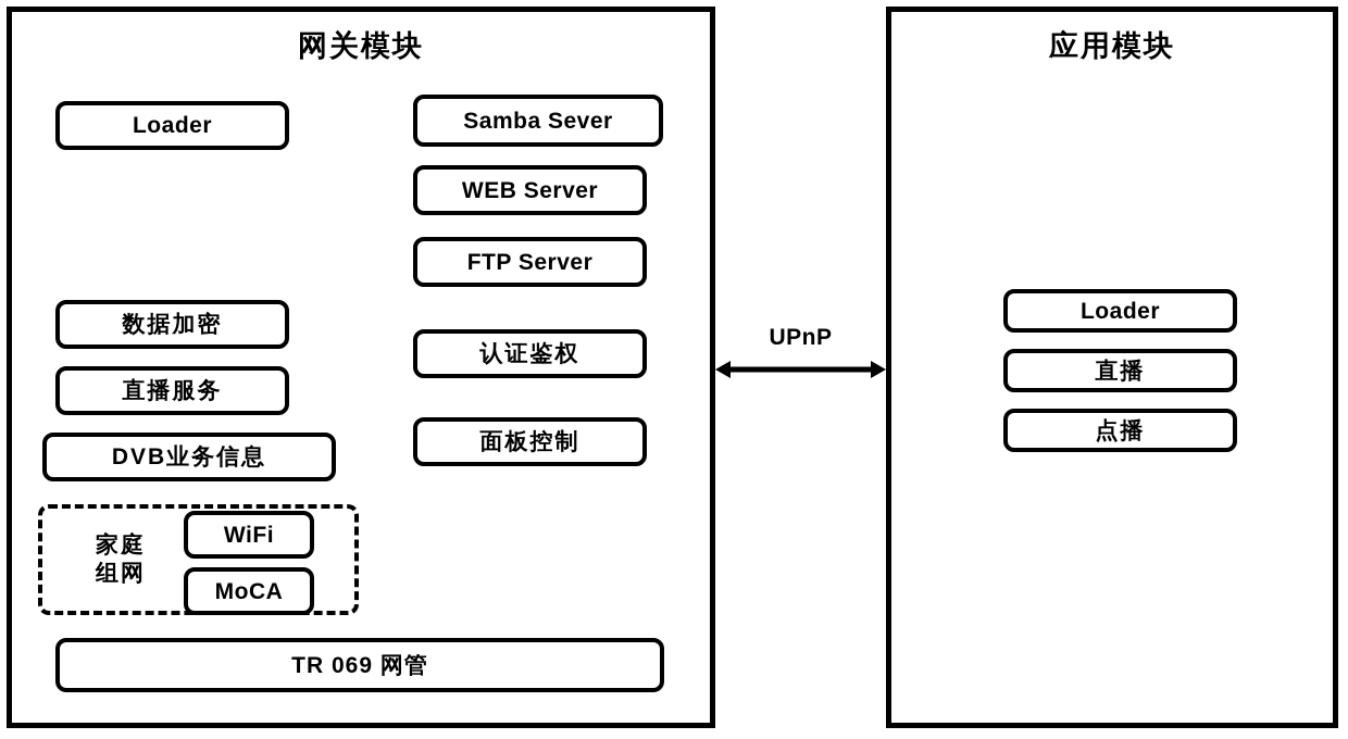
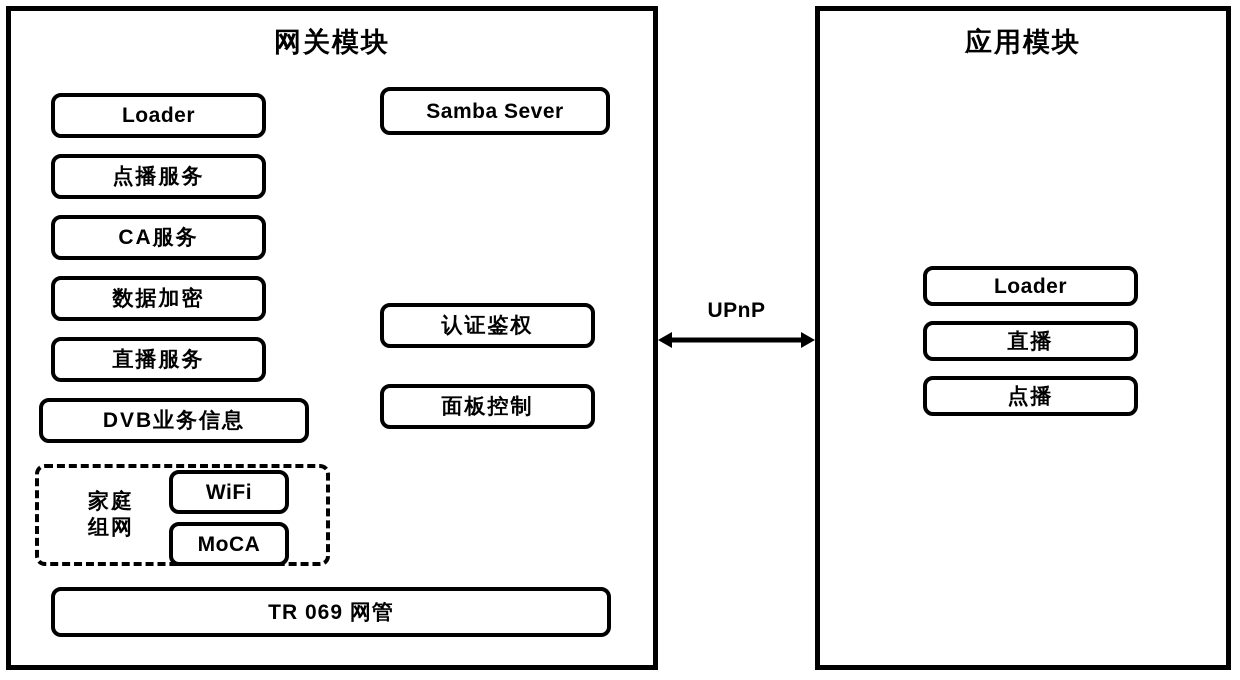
  网关模块
  Loader
+ 点播服务
+ CA服务
  数据加密
  直播服务
  DVB业务信息
  家庭
  组网
  WiFi
  MoCA
  Samba Sever
- WEB Server
- FTP Server
  认证鉴权
  面板控制
  TR 069 网管
  应用模块
  Loader
  直播
  点播
  UPnP
